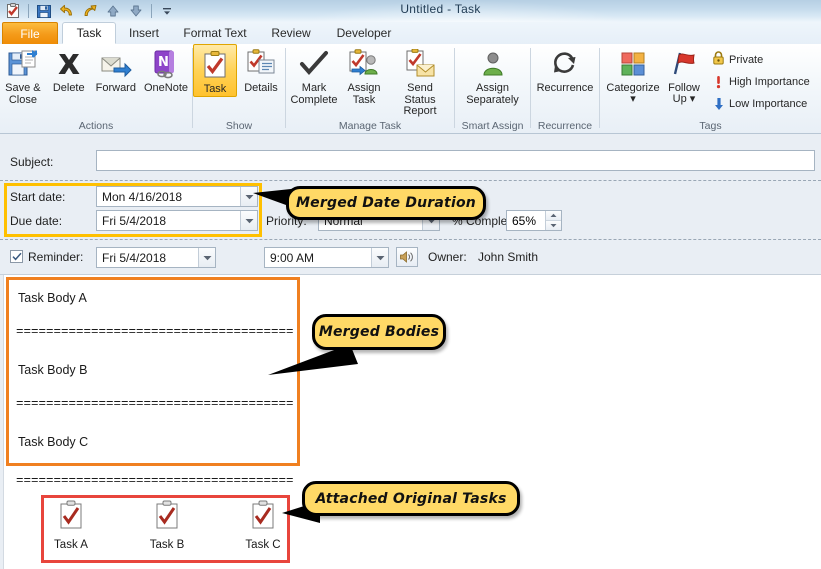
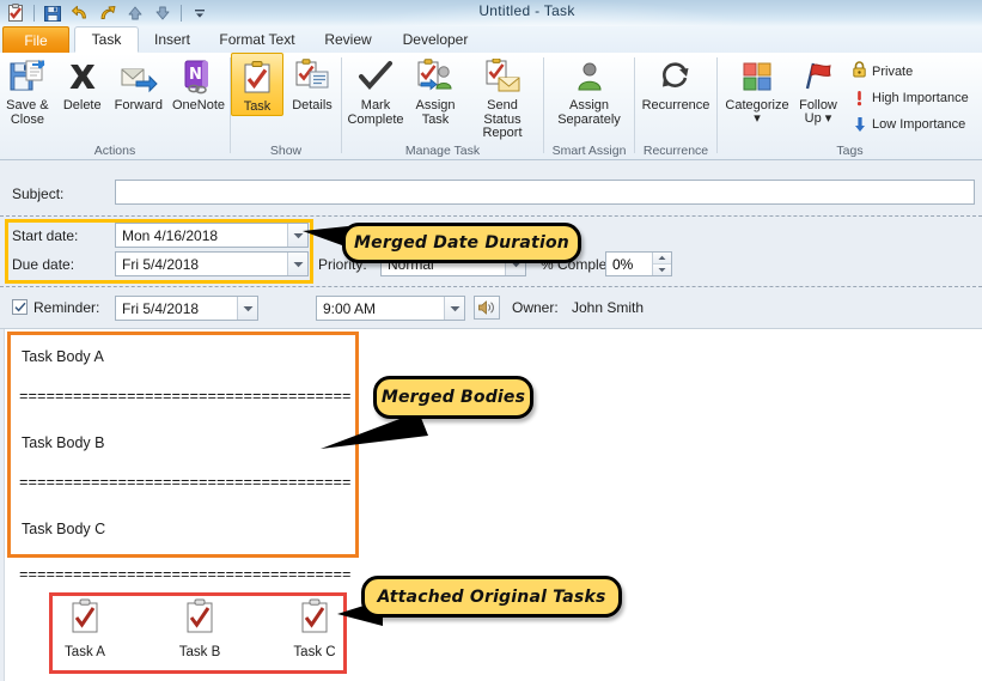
  Untitled - Task
  File
  Task
  Insert
  Format Text
  Review
  Developer
  Save &
  Close
  Delete
  Forward
  N
  OneNote
  Actions
  Task
  Details
  Show
  Mark
  Complete
  Assign
  Task
  Send Status
  Report
  Manage Task
  Assign
  Separately
  Smart Assign
  Recurrence
  Recurrence
  Categorize
  ▾
  Follow
  Up ▾
  Private
  High Importance
  Low Importance
  Tags
  Subject:
  Start date:
  Mon 4/16/2018
  Due date:
  Fri 5/4/2018
  Priority:
  Normal
  % Comple
- 65%
+ 0%
  Reminder:
  Fri 5/4/2018
  9:00 AM
  Owner:
  John Smith
  Task Body A
  =====================================
  Task Body B
  =====================================
  Task Body C
  =====================================
  Task A
  Task B
  Task C
  Merged Date Duration
  Merged Bodies
  Attached Original Tasks
